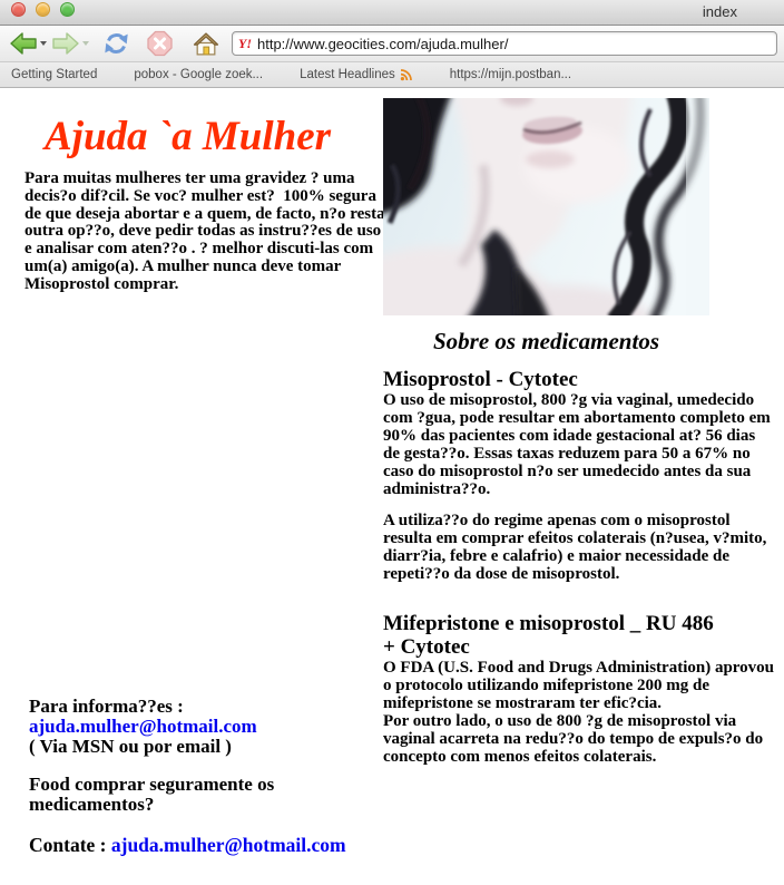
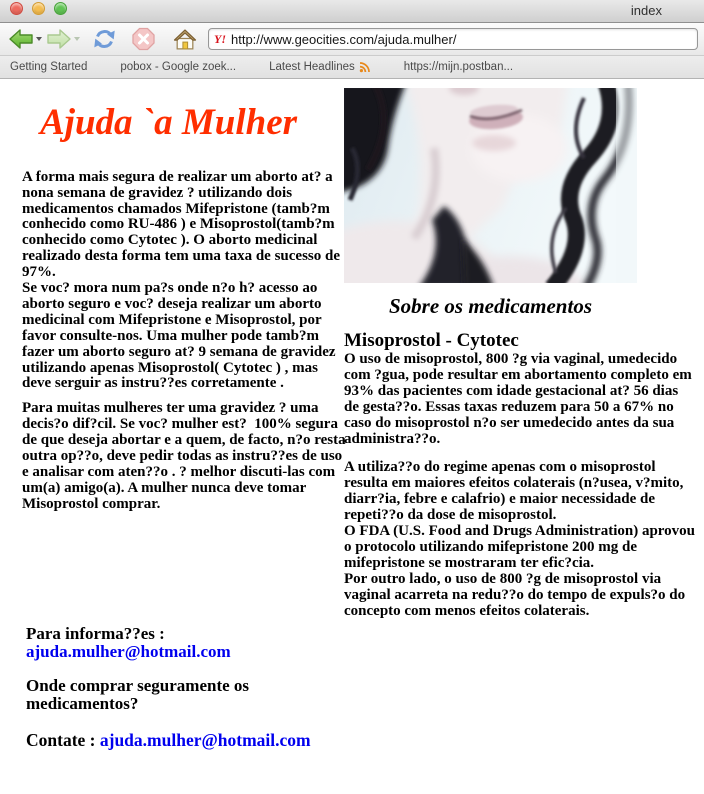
  index
  Y!
  http://www.geocities.com/ajuda.mulher/
  Getting Started
  pobox - Google zoek...
  Latest Headlines
  https://mijn.postban...
  Ajuda `a Mulher
+ A forma mais segura de realizar um aborto at? a nona semana de gravidez ? utilizando dois medicamentos chamados Mifepristone (tamb?m conhecido como RU-486 ) e Misoprostol(tamb?m conhecido como Cytotec ). O aborto medicinal realizado desta forma tem uma taxa de sucesso de 97%.
+ Se voc? mora num pa?s onde n?o h? acesso ao aborto seguro e voc? deseja realizar um aborto medicinal com Mifepristone e Misoprostol, por favor consulte-nos. Uma mulher pode tamb?m fazer um aborto seguro at? 9 semana de gravidez utilizando apenas Misoprostol( Cytotec ) , mas deve serguir as instru??es corretamente .
  Para muitas mulheres ter uma gravidez ? uma decis?o dif?cil. Se voc? mulher est? 100% segura de que deseja abortar e a quem, de facto, n?o resta outra op??o, deve pedir todas as instru??es de uso e analisar com aten??o . ? melhor discuti-las com um(a) amigo(a). A mulher nunca deve tomar Misoprostol comprar.
  Para informa??es :
  ajuda.mulher@hotmail.com
- ( Via MSN ou por email )
- Food comprar seguramente os medicamentos?
+ Onde comprar seguramente os medicamentos?
  Contate : ajuda.mulher@hotmail.com
  Sobre os medicamentos
  Misoprostol - Cytotec
- O uso de misoprostol, 800 ?g via vaginal, umedecido com ?gua, pode resultar em abortamento completo em 90% das pacientes com idade gestacional at? 56 dias de gesta??o. Essas taxas reduzem para 50 a 67% no caso do misoprostol n?o ser umedecido antes da sua administra??o.
+ O uso de misoprostol, 800 ?g via vaginal, umedecido com ?gua, pode resultar em abortamento completo em 93% das pacientes com idade gestacional at? 56 dias de gesta??o. Essas taxas reduzem para 50 a 67% no caso do misoprostol n?o ser umedecido antes da sua administra??o.
- A utiliza??o do regime apenas com o misoprostol resulta em comprar efeitos colaterais (n?usea, v?mito, diarr?ia, febre e calafrio) e maior necessidade de repeti??o da dose de misoprostol.
+ A utiliza??o do regime apenas com o misoprostol resulta em maiores efeitos colaterais (n?usea, v?mito, diarr?ia, febre e calafrio) e maior necessidade de repeti??o da dose de misoprostol.
- Mifepristone e misoprostol _ RU 486
- + Cytotec
  O FDA (U.S. Food and Drugs Administration) aprovou o protocolo utilizando mifepristone 200 mg de mifepristone se mostraram ter efic?cia.
  Por outro lado, o uso de 800 ?g de misoprostol via vaginal acarreta na redu??o do tempo de expuls?o do concepto com menos efeitos colaterais.
